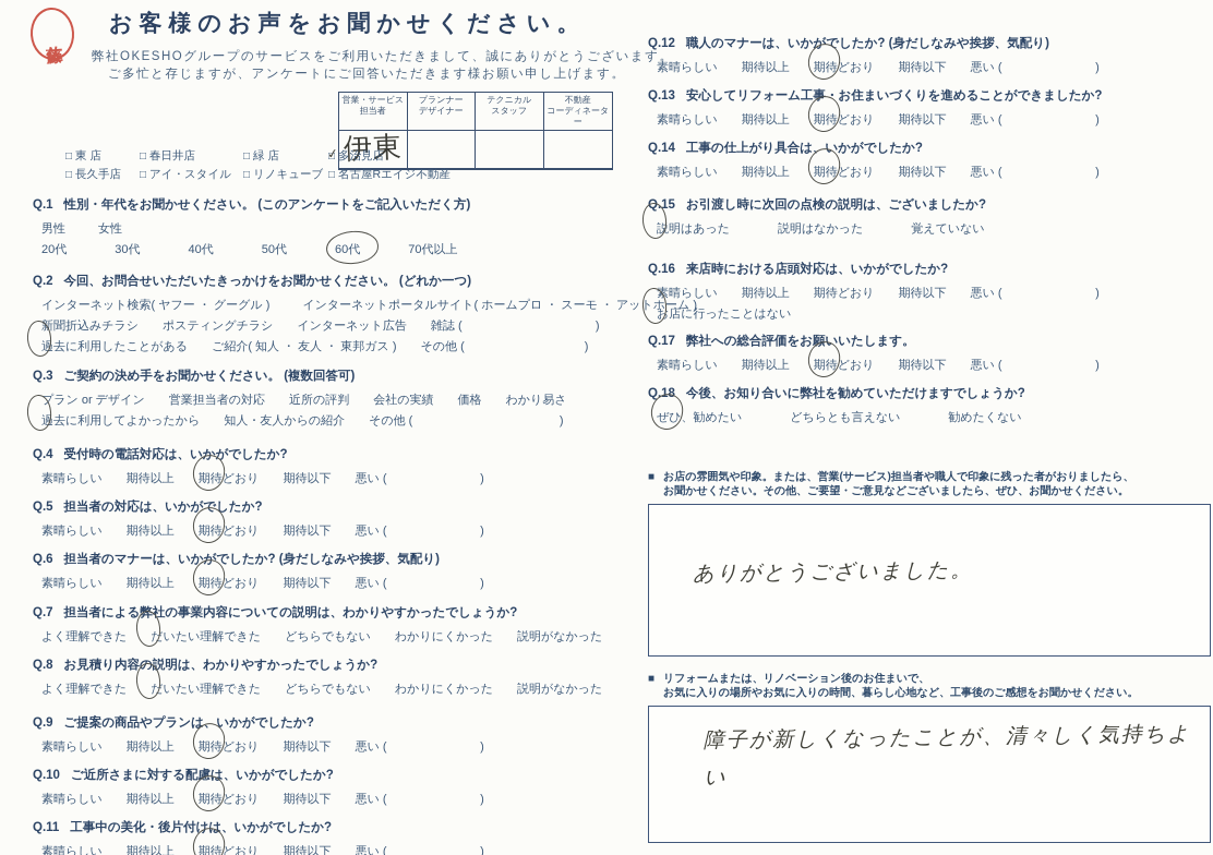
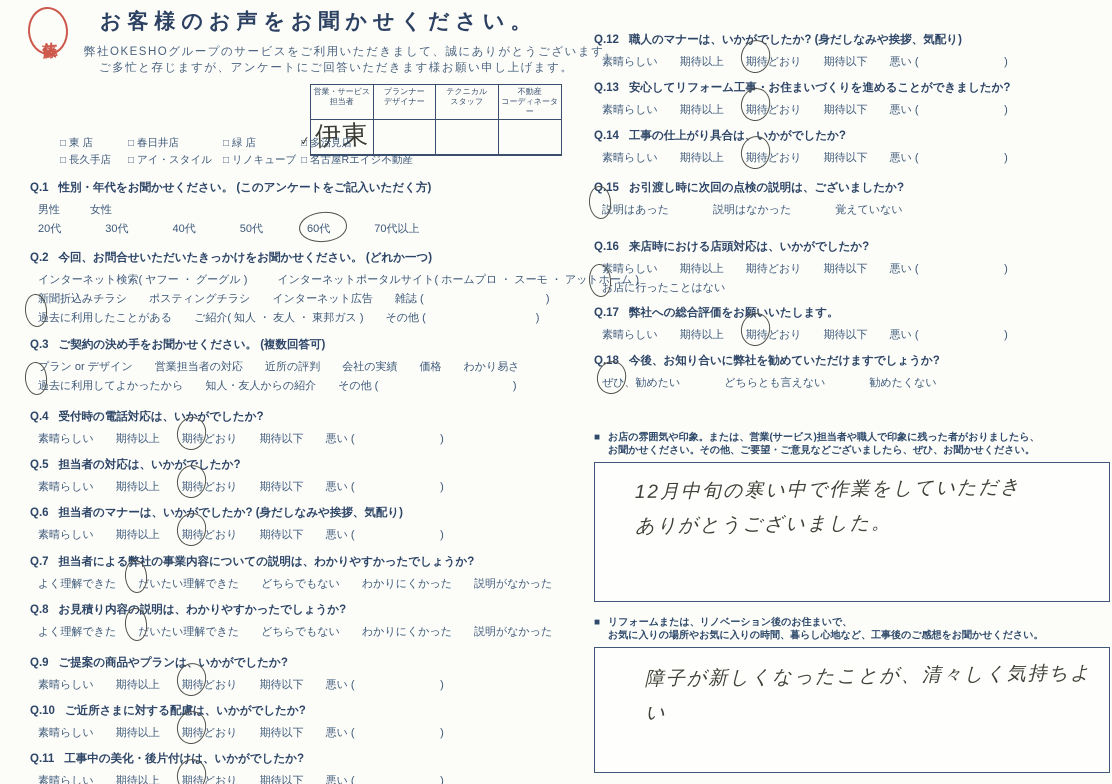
  お客様のお声をお聞かせください。
  弊社OKESHOグループのサービスをご利用いただきまして、誠にありがとうございます。
  ご多忙と存じますが、アンケートにご回答いただきます様お願い申し上げます。
  営業・サービス
  担当者
  プランナー
  デザイナー
  テクニカル
  スタッフ
  不動産
  コーディネーター
  □ 東 店
  □ 春日井店
  □ 緑 店
  □ 多治見店
  □ 長久手店
  □ アイ・スタイル
  □ リノキューブ
  □ 名古屋Rエイジ不動産
  Q.1 性別・年代をお聞かせください。 (このアンケートをご記入いただく方)
  男性
  女性
  20代
  30代
  40代
  50代
  60代
  70代以上
  Q.2 今回、お問合せいただいたきっかけをお聞かせください。 (どれか一つ)
  インターネット検索( ヤフー ・ グーグル )
  インターネットポータルサイト( ホームプロ ・ スーモ ・ アットホーム )
  新聞折込みチラシ
  ポスティングチラシ
  インターネット広告
  雑誌 ( )
  過去に利用したことがある
  ご紹介( 知人 ・ 友人 ・ 東邦ガス )
  その他 ( )
  Q.3 ご契約の決め手をお聞かせください。 (複数回答可)
  プラン or デザイン
  営業担当者の対応
  近所の評判
  会社の実績
  価格
  わかり易さ
  過去に利用してよかったから
  知人・友人からの紹介
  その他 ( )
  Q.4 受付時の電話対応は、いかがでしたか?
  素晴らしい
  期待以上
  期待どおり
  期待以下
  悪い ( )
  Q.5 担当者の対応は、いかがでしたか?
  素晴らしい
  期待以上
  期待どおり
  期待以下
  悪い ( )
  Q.6 担当者のマナーは、いかがでしたか? (身だしなみや挨拶、気配り)
  素晴らしい
  期待以上
  期待どおり
  期待以下
  悪い ( )
  Q.7 担当者による弊社の事業内容についての説明は、わかりやすかったでしょうか?
  よく理解できた
  だいたい理解できた
  どちらでもない
  わかりにくかった
  説明がなかった
  Q.8 お見積り内容の説明は、わかりやすかったでしょうか?
  よく理解できた
  だいたい理解できた
  どちらでもない
  わかりにくかった
  説明がなかった
  Q.9 ご提案の商品やプランは、いかがでしたか?
  素晴らしい
  期待以上
  期待どおり
  期待以下
  悪い ( )
  Q.10 ご近所さまに対する配慮は、いかがでしたか?
  素晴らしい
  期待以上
  期待どおり
  期待以下
  悪い ( )
  Q.11 工事中の美化・後片付けは、いかがでしたか?
  素晴らしい
  期待以上
  期待どおり
  期待以下
  悪い ( )
  Q.12 職人のマナーは、いかがでしたか? (身だしなみや挨拶、気配り)
  素晴らしい
  期待以上
  期待どおり
  期待以下
  悪い ( )
  Q.13 安心してリフォーム工事・お住まいづくりを進めることができましたか?
  素晴らしい
  期待以上
  期待どおり
  期待以下
  悪い ( )
  Q.14 工事の仕上がり具合は、いかがでしたか?
  素晴らしい
  期待以上
  期待どおり
  期待以下
  悪い ( )
  Q.15 お引渡し時に次回の点検の説明は、ございましたか?
  説明はあった
  説明はなかった
  覚えていない
  Q.16 来店時における店頭対応は、いかがでしたか?
  素晴らしい
  期待以上
  期待どおり
  期待以下
  悪い ( )
  お店に行ったことはない
  Q.17 弊社への総合評価をお願いいたします。
  素晴らしい
  期待以上
  期待どおり
  期待以下
  悪い ( )
  Q.18 今後、お知り合いに弊社を勧めていただけますでしょうか?
  ぜひ、勧めたい
  どちらとも言えない
  勧めたくない
  ■
  お店の雰囲気や印象。または、営業(サービス)担当者や職人で印象に残った者がおりましたら、
  お聞かせください。その他、ご要望・ご意見などございましたら、ぜひ、お聞かせください。
+ 12月中旬の寒い中で作業をしていただき
  ありがとうございました。
  ■
  リフォームまたは、リノベーション後のお住まいで、
  お気に入りの場所やお気に入りの時間、暮らし心地など、工事後のご感想をお聞かせください。
  障子が新しくなったことが、清々しく気持ちよい
